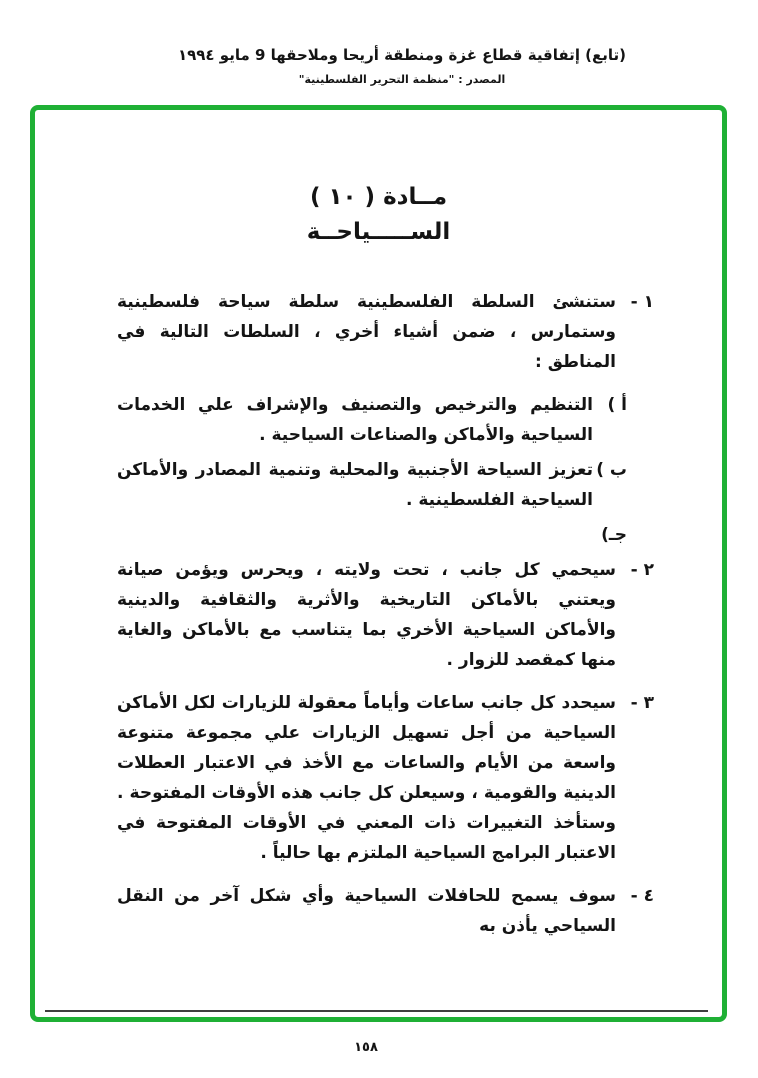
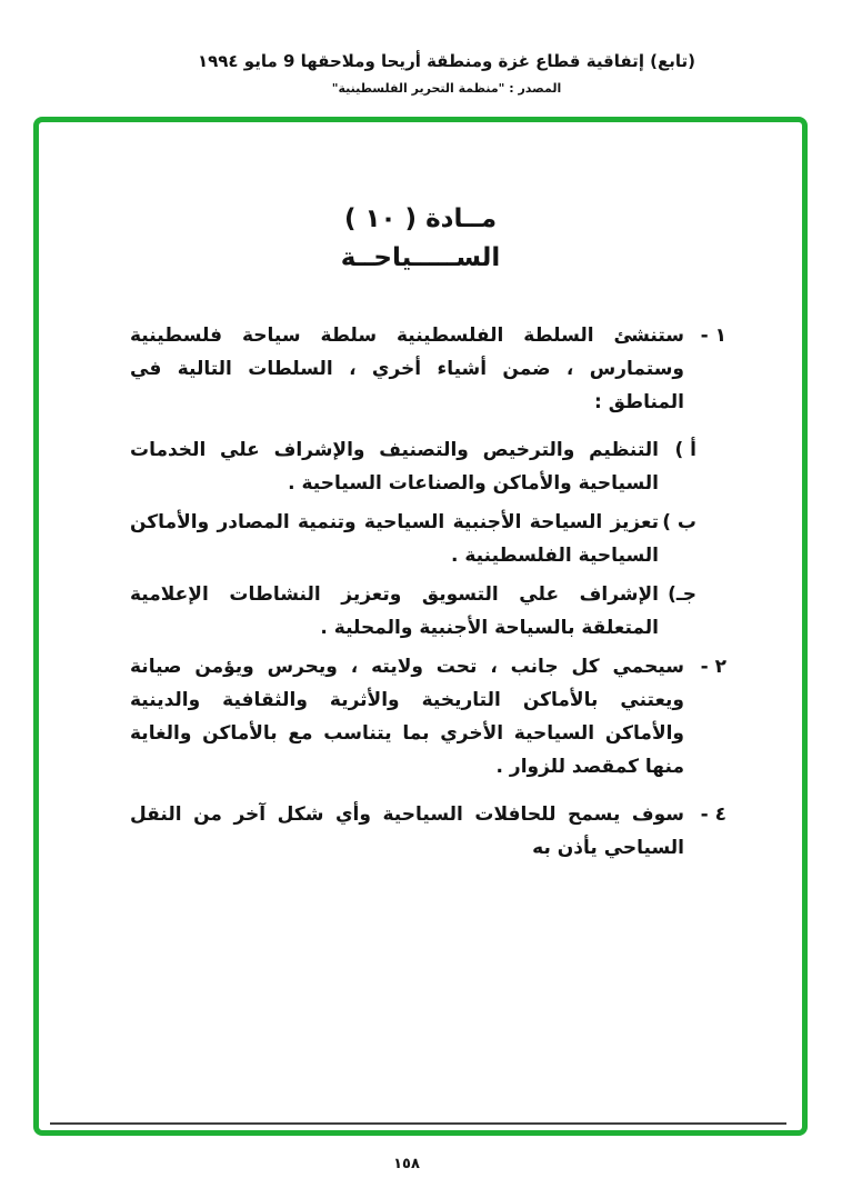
  (تابع) إتفاقية قطاع غزة ومنطقة أريحا وملاحقها 9 مايو ١٩٩٤
  المصدر : "منظمة التحرير الفلسطينية"
  مــادة ( ١٠ )
  الســـــياحــة
  ١ -
  ستنشئ السلطة الفلسطينية سلطة سياحة فلسطينية وستمارس ، ضمن أشياء أخري ، السلطات التالية في المناطق :
  أ )
  التنظيم والترخيص والتصنيف والإشراف علي الخدمات السياحية والأماكن والصناعات السياحية .
  ب )
- تعزيز السياحة الأجنبية والمحلية وتنمية المصادر والأماكن السياحية الفلسطينية .
+ تعزيز السياحة الأجنبية السياحية وتنمية المصادر والأماكن السياحية الفلسطينية .
  جـ)
+ الإشراف علي التسويق وتعزيز النشاطات الإعلامية المتعلقة بالسياحة الأجنبية والمحلية .
  ٢ -
  سيحمي كل جانب ، تحت ولايته ، ويحرس ويؤمن صيانة ويعتني بالأماكن التاريخية والأثرية والثقافية والدينية والأماكن السياحية الأخري بما يتناسب مع بالأماكن والغاية منها كمقصد للزوار .
- ٣ -
- سيحدد كل جانب ساعات وأياماً معقولة للزيارات لكل الأماكن السياحية من أجل تسهيل الزيارات علي مجموعة متنوعة واسعة من الأيام والساعات مع الأخذ في الاعتبار العطلات الدينية والقومية ، وسيعلن كل جانب هذه الأوقات المفتوحة . وستأخذ التغييرات ذات المعني في الأوقات المفتوحة في الاعتبار البرامج السياحية الملتزم بها حالياً .
  ٤ -
  سوف يسمح للحافلات السياحية وأي شكل آخر من النقل السياحي يأذن به
  ١٥٨
